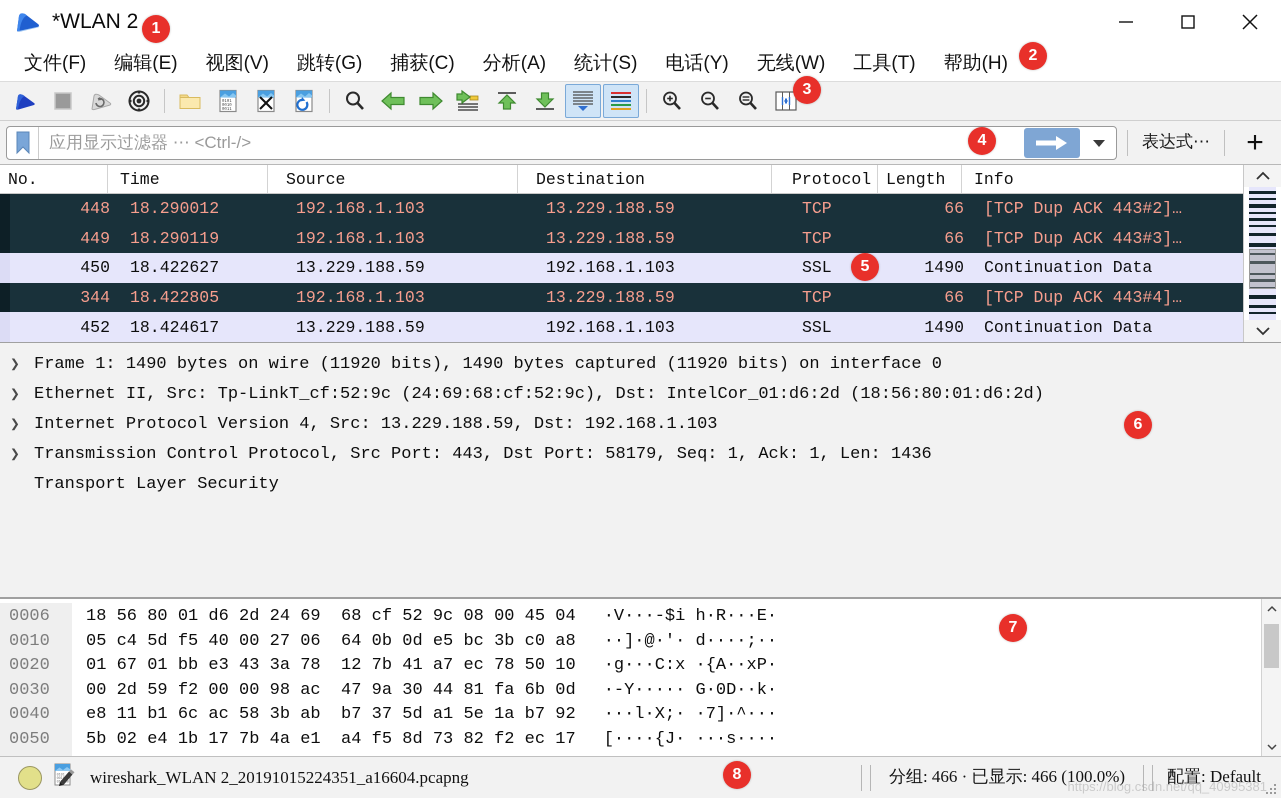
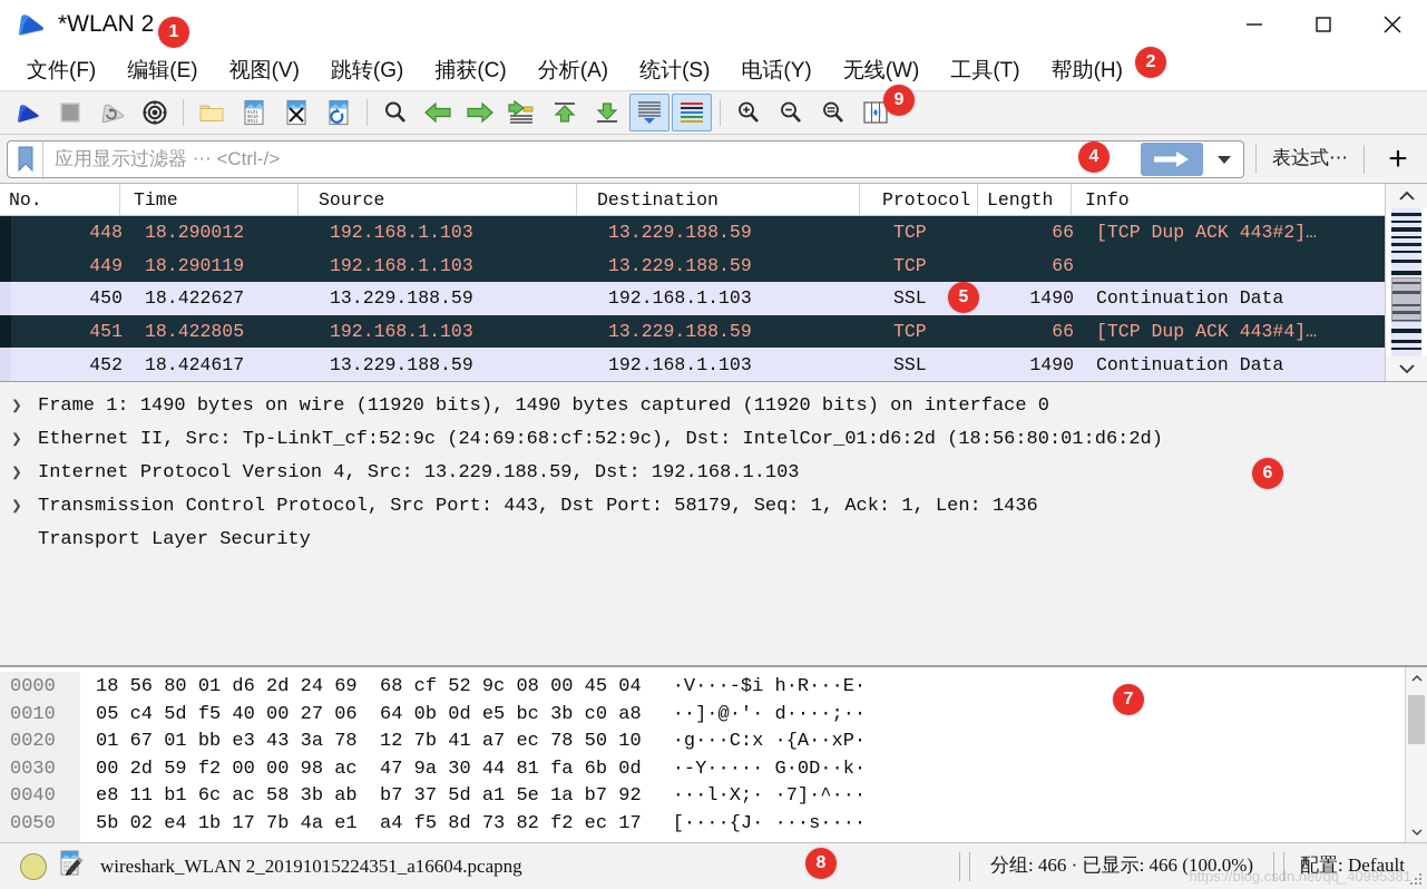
  *WLAN 2
  文件(F)
  编辑(E)
  视图(V)
  跳转(G)
  捕获(C)
  分析(A)
  统计(S)
  电话(Y)
  无线(W)
  工具(T)
  帮助(H)
  应用显示过滤器 ⋯ <Ctrl-/>
  表达式⋯
  +
  No.
  Time
  Source
  Destination
  Protocol
  Length
  Info
  448
  18.290012
  192.168.1.103
  13.229.188.59
  TCP
  66
  [TCP Dup ACK 443#2]…
  449
  18.290119
  192.168.1.103
  13.229.188.59
  TCP
  66
- [TCP Dup ACK 443#3]…
  450
  18.422627
  13.229.188.59
  192.168.1.103
  SSL
  1490
  Continuation Data
- 344
+ 451
  18.422805
  192.168.1.103
  13.229.188.59
  TCP
  66
  [TCP Dup ACK 443#4]…
  452
  18.424617
  13.229.188.59
  192.168.1.103
  SSL
  1490
  Continuation Data
  ❯
  Frame 1: 1490 bytes on wire (11920 bits), 1490 bytes captured (11920 bits) on interface 0
  ❯
  Ethernet II, Src: Tp-LinkT_cf:52:9c (24:69:68:cf:52:9c), Dst: IntelCor_01:d6:2d (18:56:80:01:d6:2d)
  ❯
  Internet Protocol Version 4, Src: 13.229.188.59, Dst: 192.168.1.103
  ❯
  Transmission Control Protocol, Src Port: 443, Dst Port: 58179, Seq: 1, Ack: 1, Len: 1436
  Transport Layer Security
- 0006
+ 0000
  0010
  0020
  0030
  0040
  0050
  18 56 80 01 d6 2d 24 69 68 cf 52 9c 08 00 45 04
  05 c4 5d f5 40 00 27 06 64 0b 0d e5 bc 3b c0 a8
  01 67 01 bb e3 43 3a 78 12 7b 41 a7 ec 78 50 10
  00 2d 59 f2 00 00 98 ac 47 9a 30 44 81 fa 6b 0d
  e8 11 b1 6c ac 58 3b ab b7 37 5d a1 5e 1a b7 92
  5b 02 e4 1b 17 7b 4a e1 a4 f5 8d 73 82 f2 ec 17
  ·V···-$i h·R···E·
  ··]·@·'· d····;··
  ·g···C:x ·{A··xP·
  ·-Y····· G·0D··k·
  ···l·X;· ·7]·^···
  [····{J· ···s····
  wireshark_WLAN 2_20191015224351_a16604.pcapng
  分组: 466 · 已显示: 466 (100.0%)
  配置: Default
  https://blog.csdn.net/qq_40995381
  1
  2
- 3
+ 9
  4
  5
  6
  7
  8
